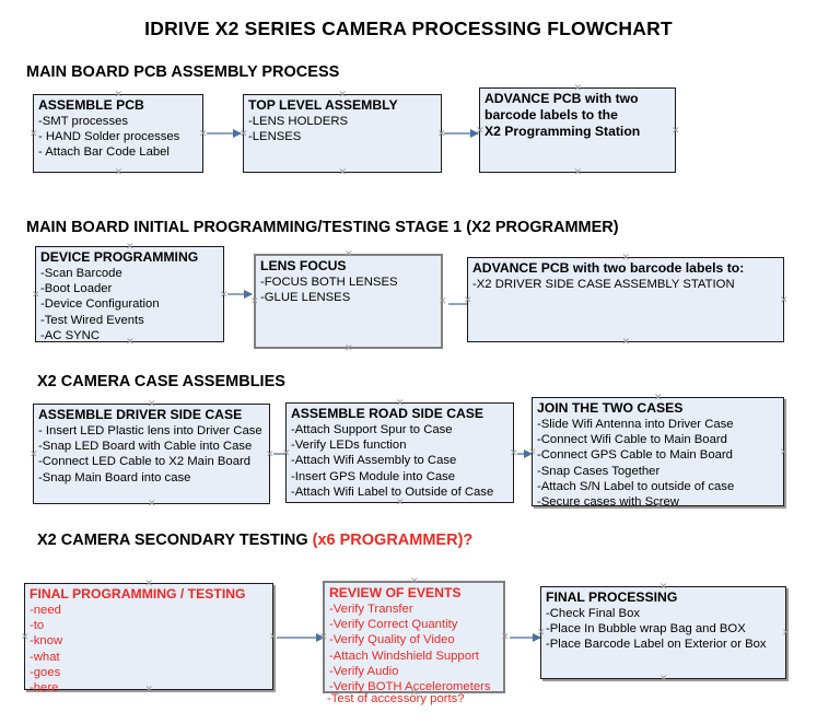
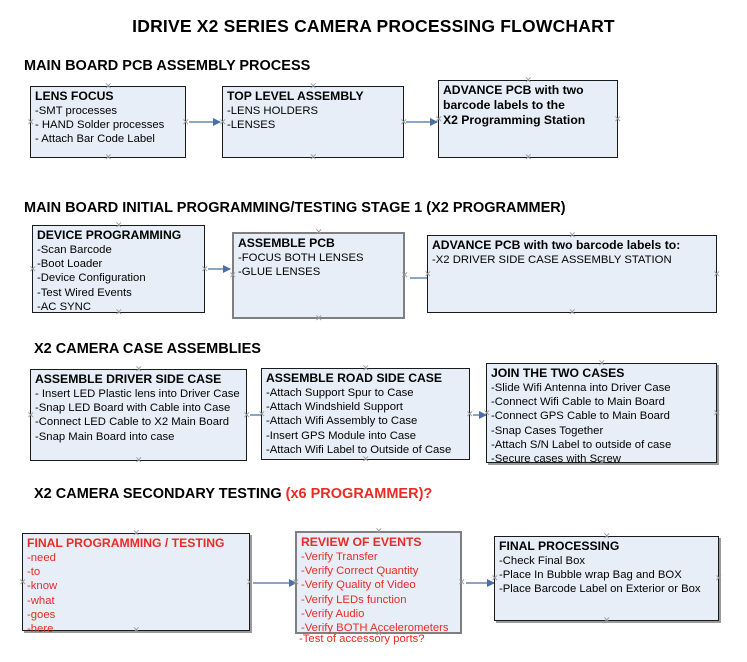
  IDRIVE X2 SERIES CAMERA PROCESSING FLOWCHART
  MAIN BOARD PCB ASSEMBLY PROCESS
- ASSEMBLE PCB
+ LENS FOCUS
  -SMT processes
  - HAND Solder processes
  - Attach Bar Code Label
  TOP LEVEL ASSEMBLY
  -LENS HOLDERS
  -LENSES
  ADVANCE PCB with two
  barcode labels to the
  X2 Programming Station
  MAIN BOARD INITIAL PROGRAMMING/TESTING STAGE 1 (X2 PROGRAMMER)
  DEVICE PROGRAMMING
  -Scan Barcode
  -Boot Loader
  -Device Configuration
  -Test Wired Events
  -AC SYNC
- LENS FOCUS
+ ASSEMBLE PCB
  -FOCUS BOTH LENSES
  -GLUE LENSES
  ADVANCE PCB with two barcode labels to:
  -X2 DRIVER SIDE CASE ASSEMBLY STATION
  X2 CAMERA CASE ASSEMBLIES
  ASSEMBLE DRIVER SIDE CASE
  - Insert LED Plastic lens into Driver Case
  -Snap LED Board with Cable into Case
  -Connect LED Cable to X2 Main Board
  -Snap Main Board into case
  ASSEMBLE ROAD SIDE CASE
  -Attach Support Spur to Case
- -Verify LEDs function
+ -Attach Windshield Support
  -Attach Wifi Assembly to Case
  -Insert GPS Module into Case
  -Attach Wifi Label to Outside of Case
  JOIN THE TWO CASES
  -Slide Wifi Antenna into Driver Case
  -Connect Wifi Cable to Main Board
  -Connect GPS Cable to Main Board
  -Snap Cases Together
  -Attach S/N Label to outside of case
  -Secure cases with Screw
  X2 CAMERA SECONDARY TESTING (x6 PROGRAMMER)?
  FINAL PROGRAMMING / TESTING
  -need
  -to
  -know
  -what
  -goes
  -here
  REVIEW OF EVENTS
  -Verify Transfer
  -Verify Correct Quantity
  -Verify Quality of Video
- -Attach Windshield Support
+ -Verify LEDs function
  -Verify Audio
  -Verify BOTH Accelerometers
  -Test of accessory ports?
  FINAL PROCESSING
  -Check Final Box
  -Place In Bubble wrap Bag and BOX
  -Place Barcode Label on Exterior or Box
